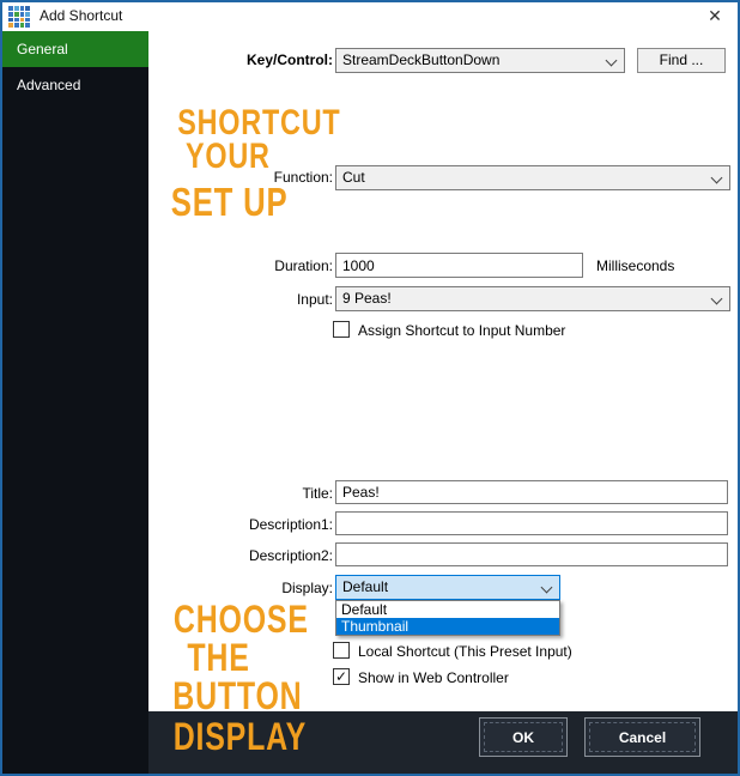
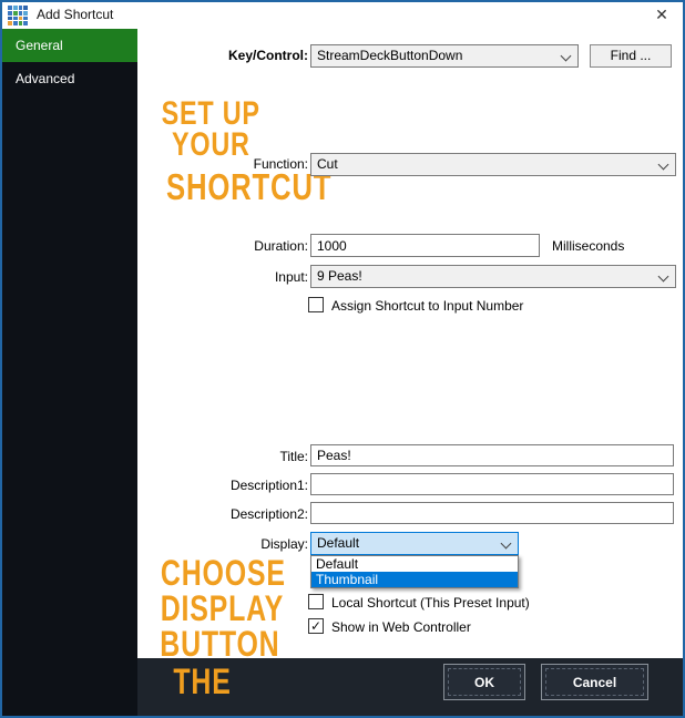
  Add Shortcut
  ✕
  General
  Advanced
  Key/Control:
  StreamDeckButtonDown
  Find ...
- SHORTCUT
+ SET UP
  YOUR
- SET UP
+ SHORTCUT
  Function:
  Cut
  Duration:
  1000
  Milliseconds
  Input:
  9 Peas!
  Assign Shortcut to Input Number
  Title:
  Peas!
  Description1:
  Description2:
  Display:
  Default
  Default
  Thumbnail
  Local Shortcut (This Preset Input)
  ✓
  Show in Web Controller
  CHOOSE
- THE
+ DISPLAY
  BUTTON
- DISPLAY
+ THE
  OK
  Cancel
